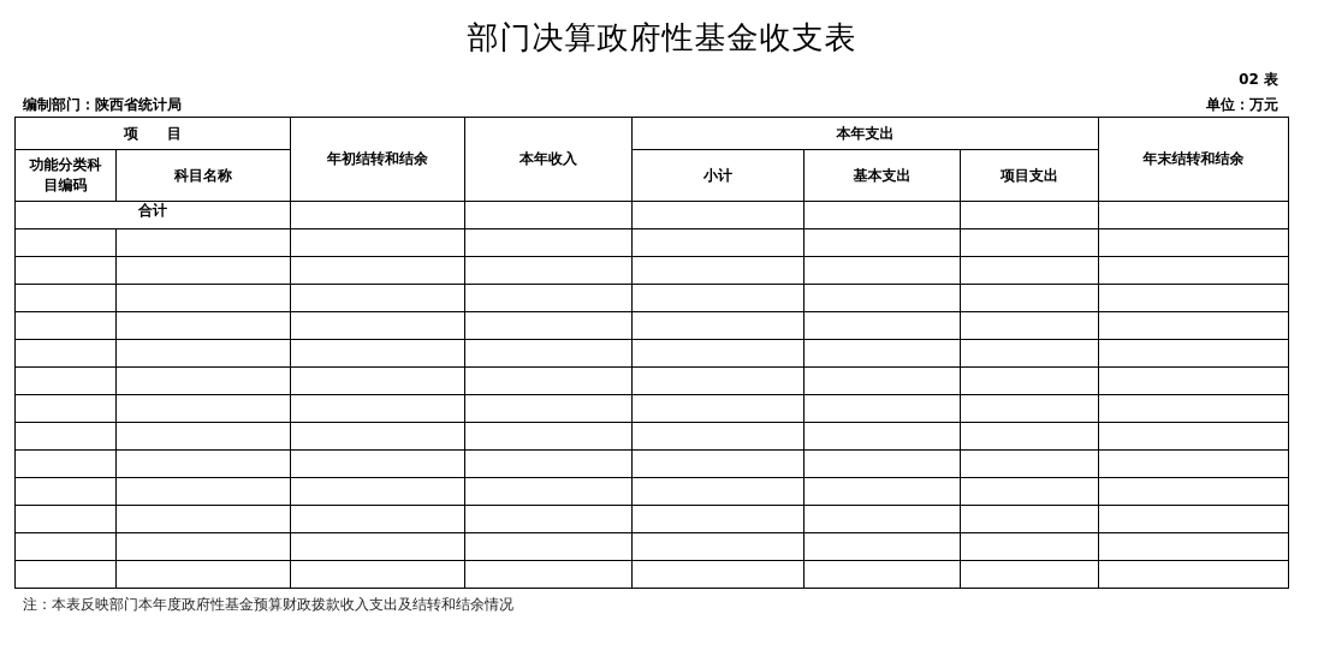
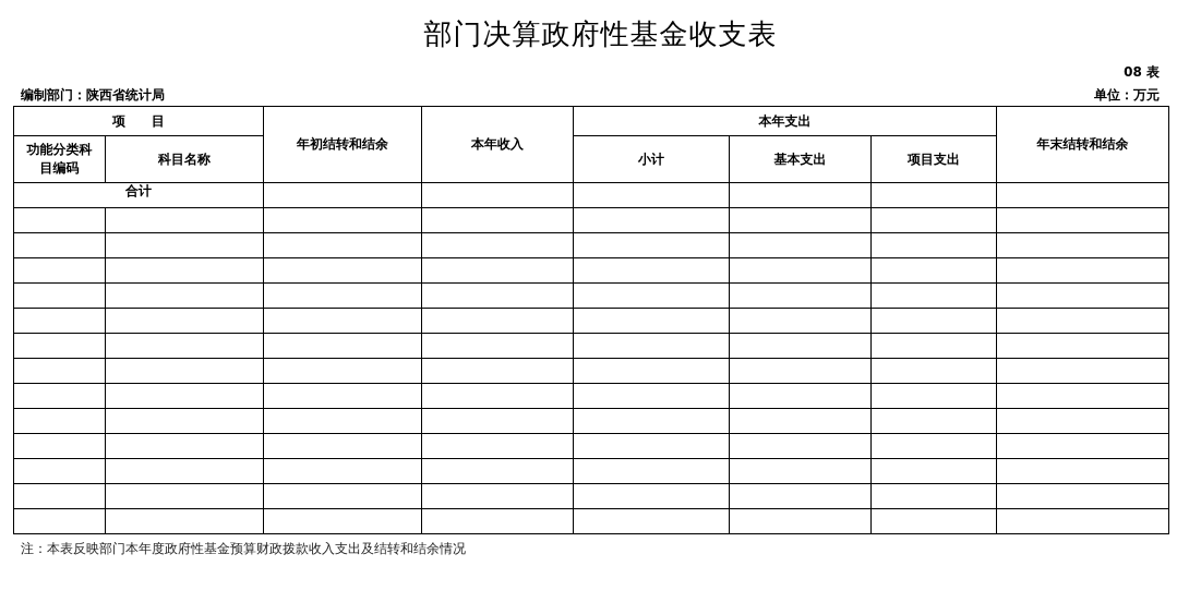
  部门决算政府性基金收支表
- 02 表
+ 08 表
  编制部门：陕西省统计局
  单位：万元
  项 目	年初结转和结余	本年收入	本年支出	年末结转和结余
  功能分类科目编码	科目名称	小计	基本支出	项目支出
  合计
  注：本表反映部门本年度政府性基金预算财政拨款收入支出及结转和结余情况
